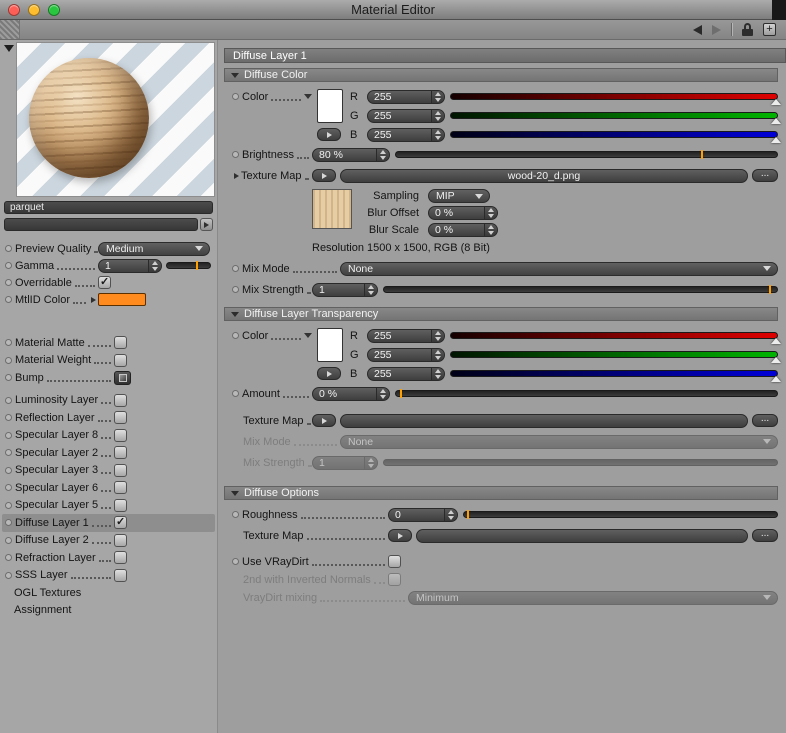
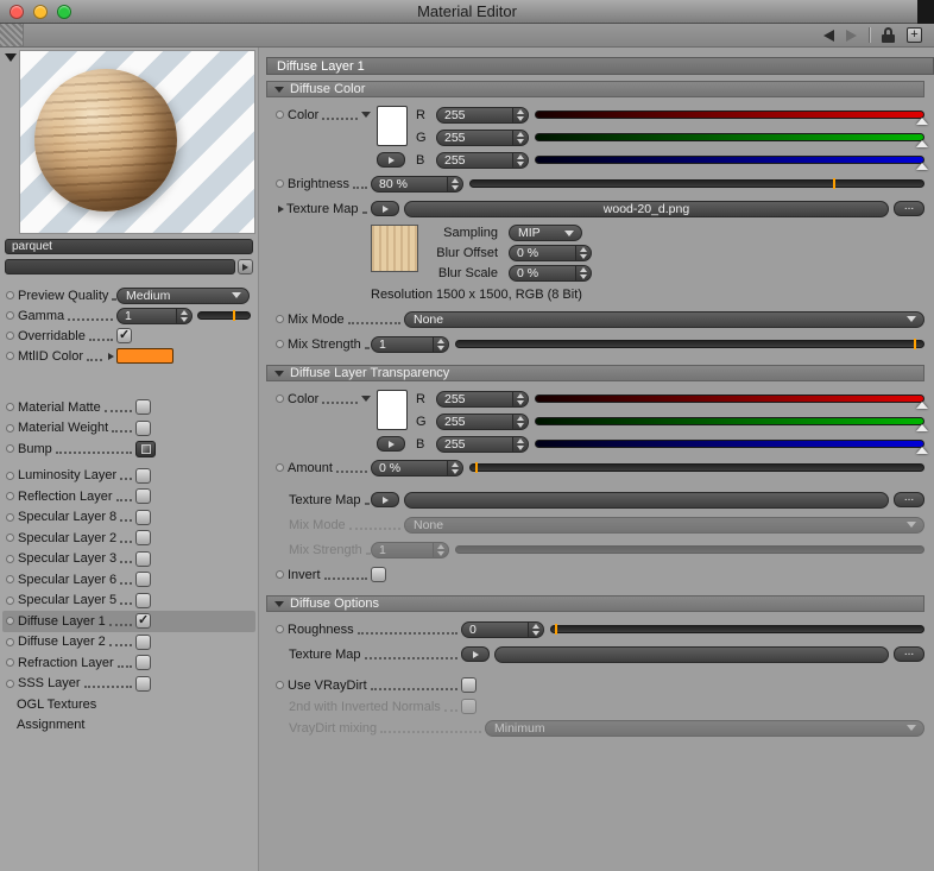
  Material Editor
  +
  parquet
  Preview Quality
  Medium
  Gamma
  1
  Overridable
  MtlID Color
  Material Matte
  Material Weight
  Bump
  Luminosity Layer
  Reflection Layer
  Specular Layer 8
  Specular Layer 2
  Specular Layer 3
  Specular Layer 6
  Specular Layer 5
  Diffuse Layer 1
  Diffuse Layer 2
  Refraction Layer
  SSS Layer
  OGL Textures
  Assignment
  Diffuse Layer 1
  Diffuse Color
  Color
  R
  255
  G
  255
  B
  255
  Brightness
  80 %
  Texture Map
  wood-20_d.png
  ...
  Sampling
  MIP
  Blur Offset
  0 %
  Blur Scale
  0 %
  Resolution 1500 x 1500, RGB (8 Bit)
  Mix Mode
  None
  Mix Strength
  1
  Diffuse Layer Transparency
  Color
  R
  255
  G
  255
  B
  255
  Amount
  0 %
  Texture Map
  ...
  Mix Mode
  None
  Mix Strength
  1
+ Invert
  Diffuse Options
  Roughness
  0
  Texture Map
  ...
  Use VRayDirt
  2nd with Inverted Normals
  VrayDirt mixing
  Minimum
